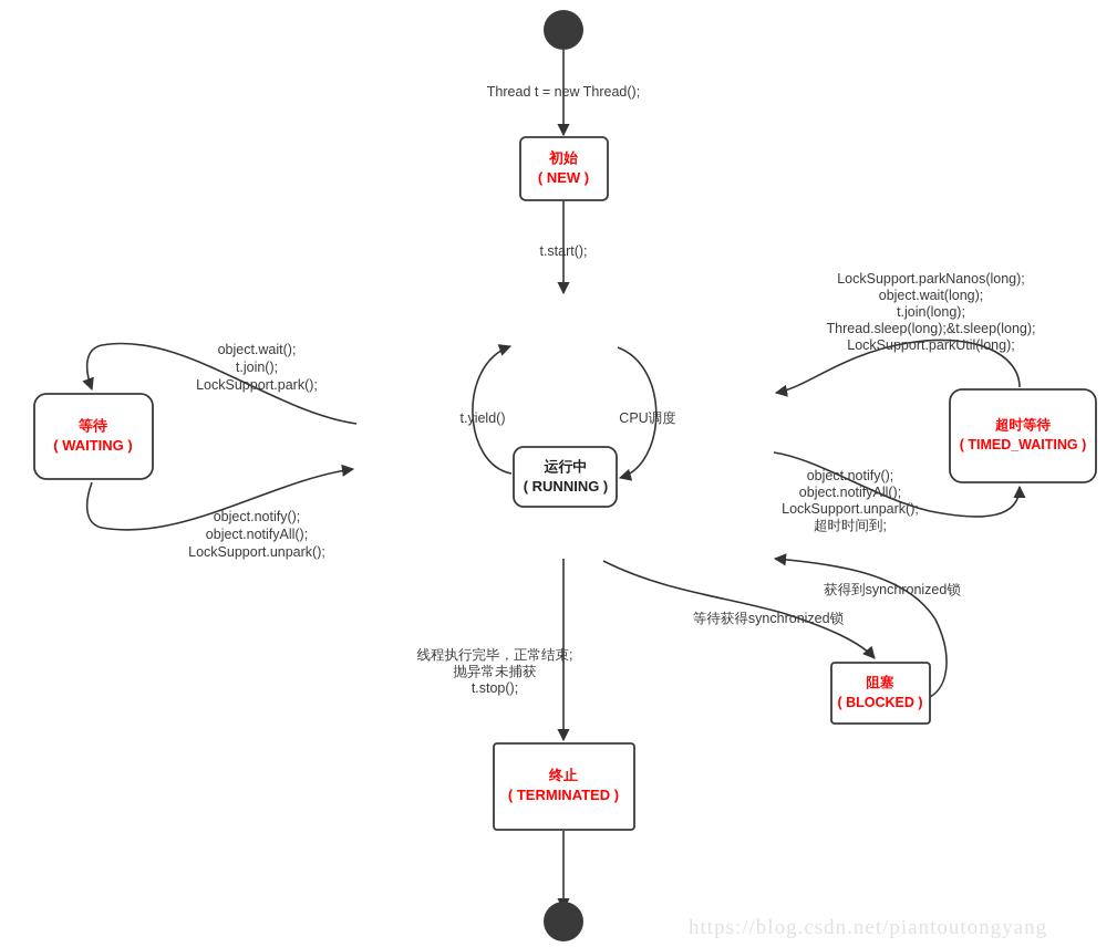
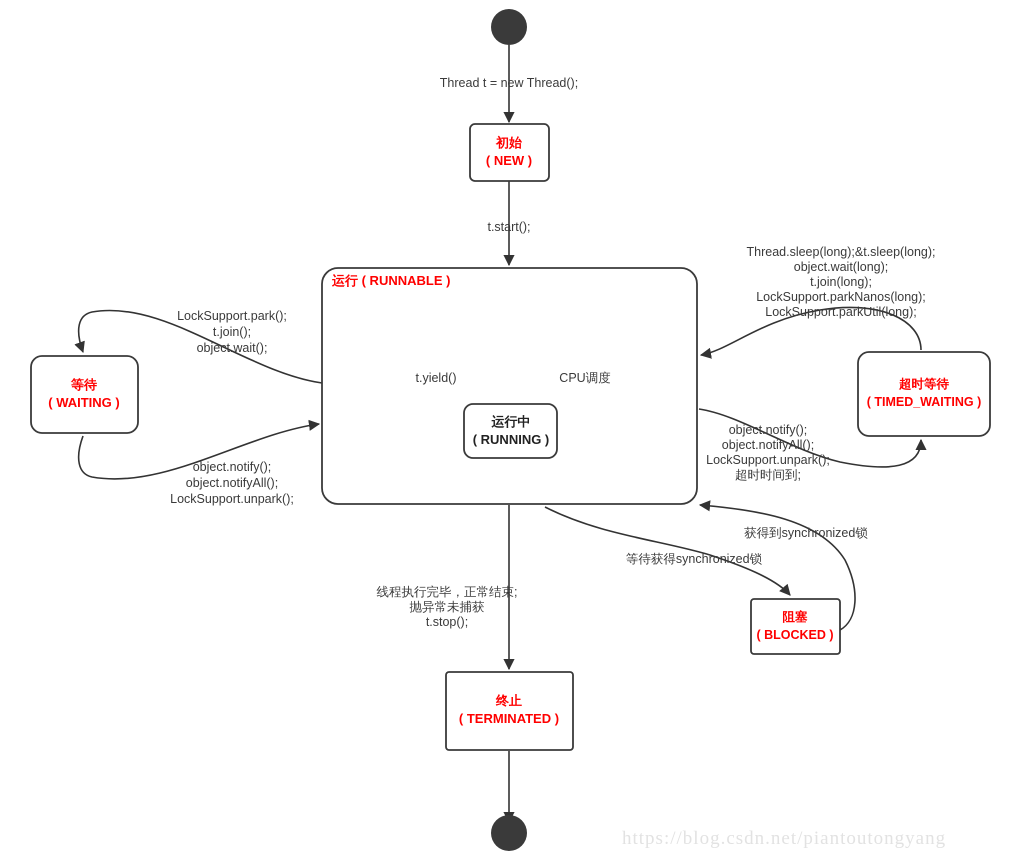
  初始
  ( NEW )
+ 运行 ( RUNNABLE )
  运行中
  ( RUNNING )
  等待
  ( WAITING )
  超时等待
  ( TIMED_WAITING )
  阻塞
  ( BLOCKED )
  终止
  ( TERMINATED )
  Thread t = new Thread();
  t.start();
  t.yield()
  CPU调度
- object.wait();
+ LockSupport.park();
  t.join();
- LockSupport.park();
+ object.wait();
  object.notify();
  object.notifyAll();
  LockSupport.unpark();
- LockSupport.parkNanos(long);
+ Thread.sleep(long);&t.sleep(long);
  object.wait(long);
  t.join(long);
- Thread.sleep(long);&t.sleep(long);
+ LockSupport.parkNanos(long);
  LockSupport.parkUtil(long);
  object.notify();
  object.notifyAll();
  LockSupport.unpark();
  超时时间到;
  等待获得synchronized锁
  获得到synchronized锁
  线程执行完毕，正常结束;
  抛异常未捕获
  t.stop();
  https://blog.csdn.net/piantoutongyang
